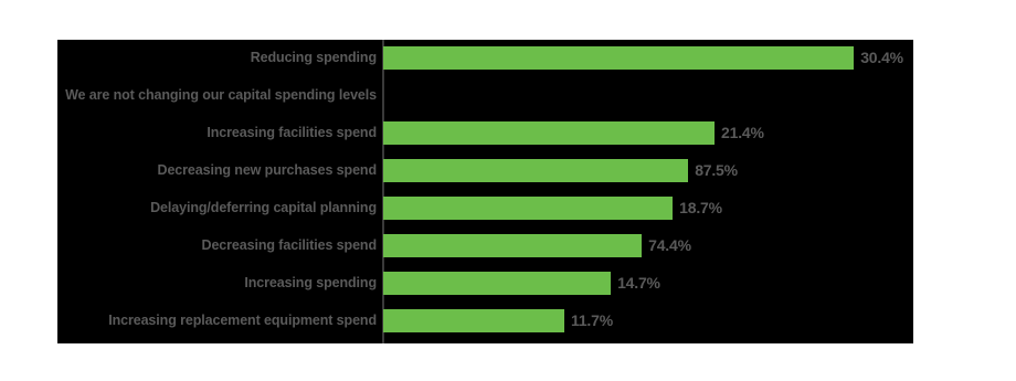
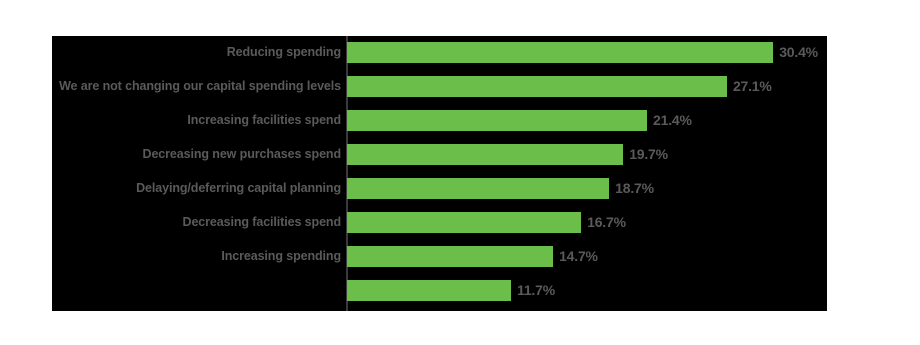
  Reducing spending
  30.4%
  We are not changing our capital spending levels
+ 27.1%
  Increasing facilities spend
  21.4%
  Decreasing new purchases spend
- 87.5%
+ 19.7%
  Delaying/deferring capital planning
  18.7%
  Decreasing facilities spend
- 74.4%
+ 16.7%
  Increasing spending
  14.7%
- Increasing replacement equipment spend
  11.7%
